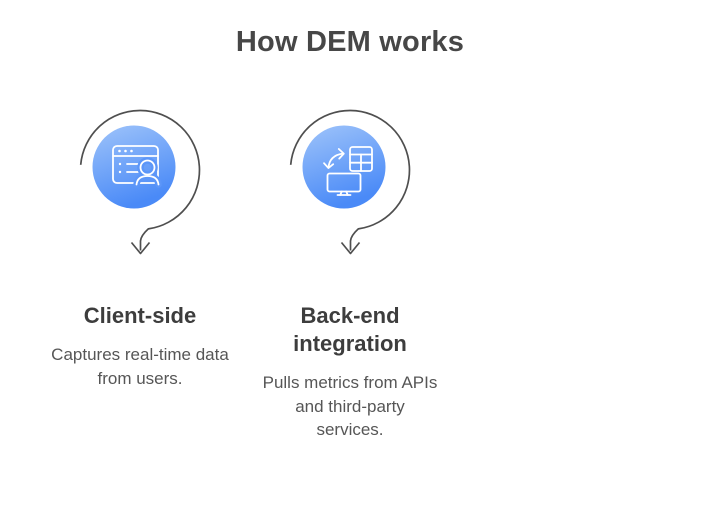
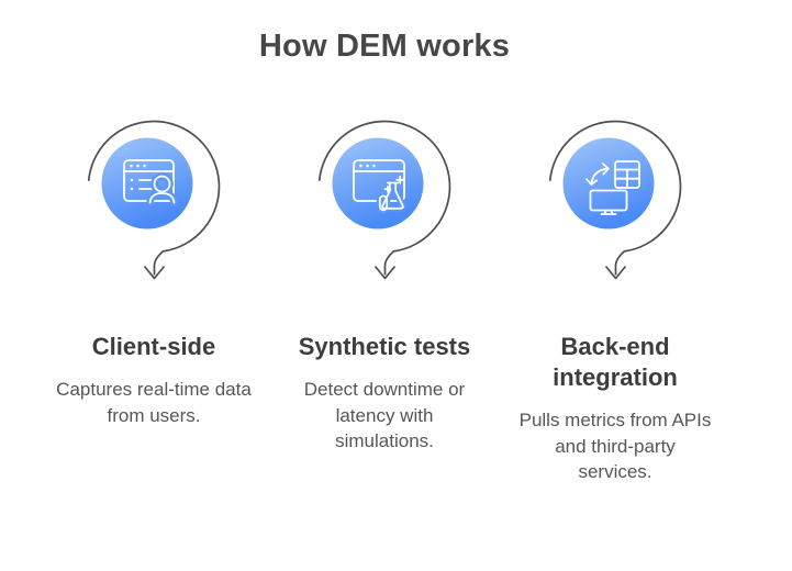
  How DEM works
  Client-side
  Captures real-time data from users.
+ Synthetic tests
+ Detect downtime or latency with simulations.
  Back-end integration
  Pulls metrics from APIs and third-party services.
